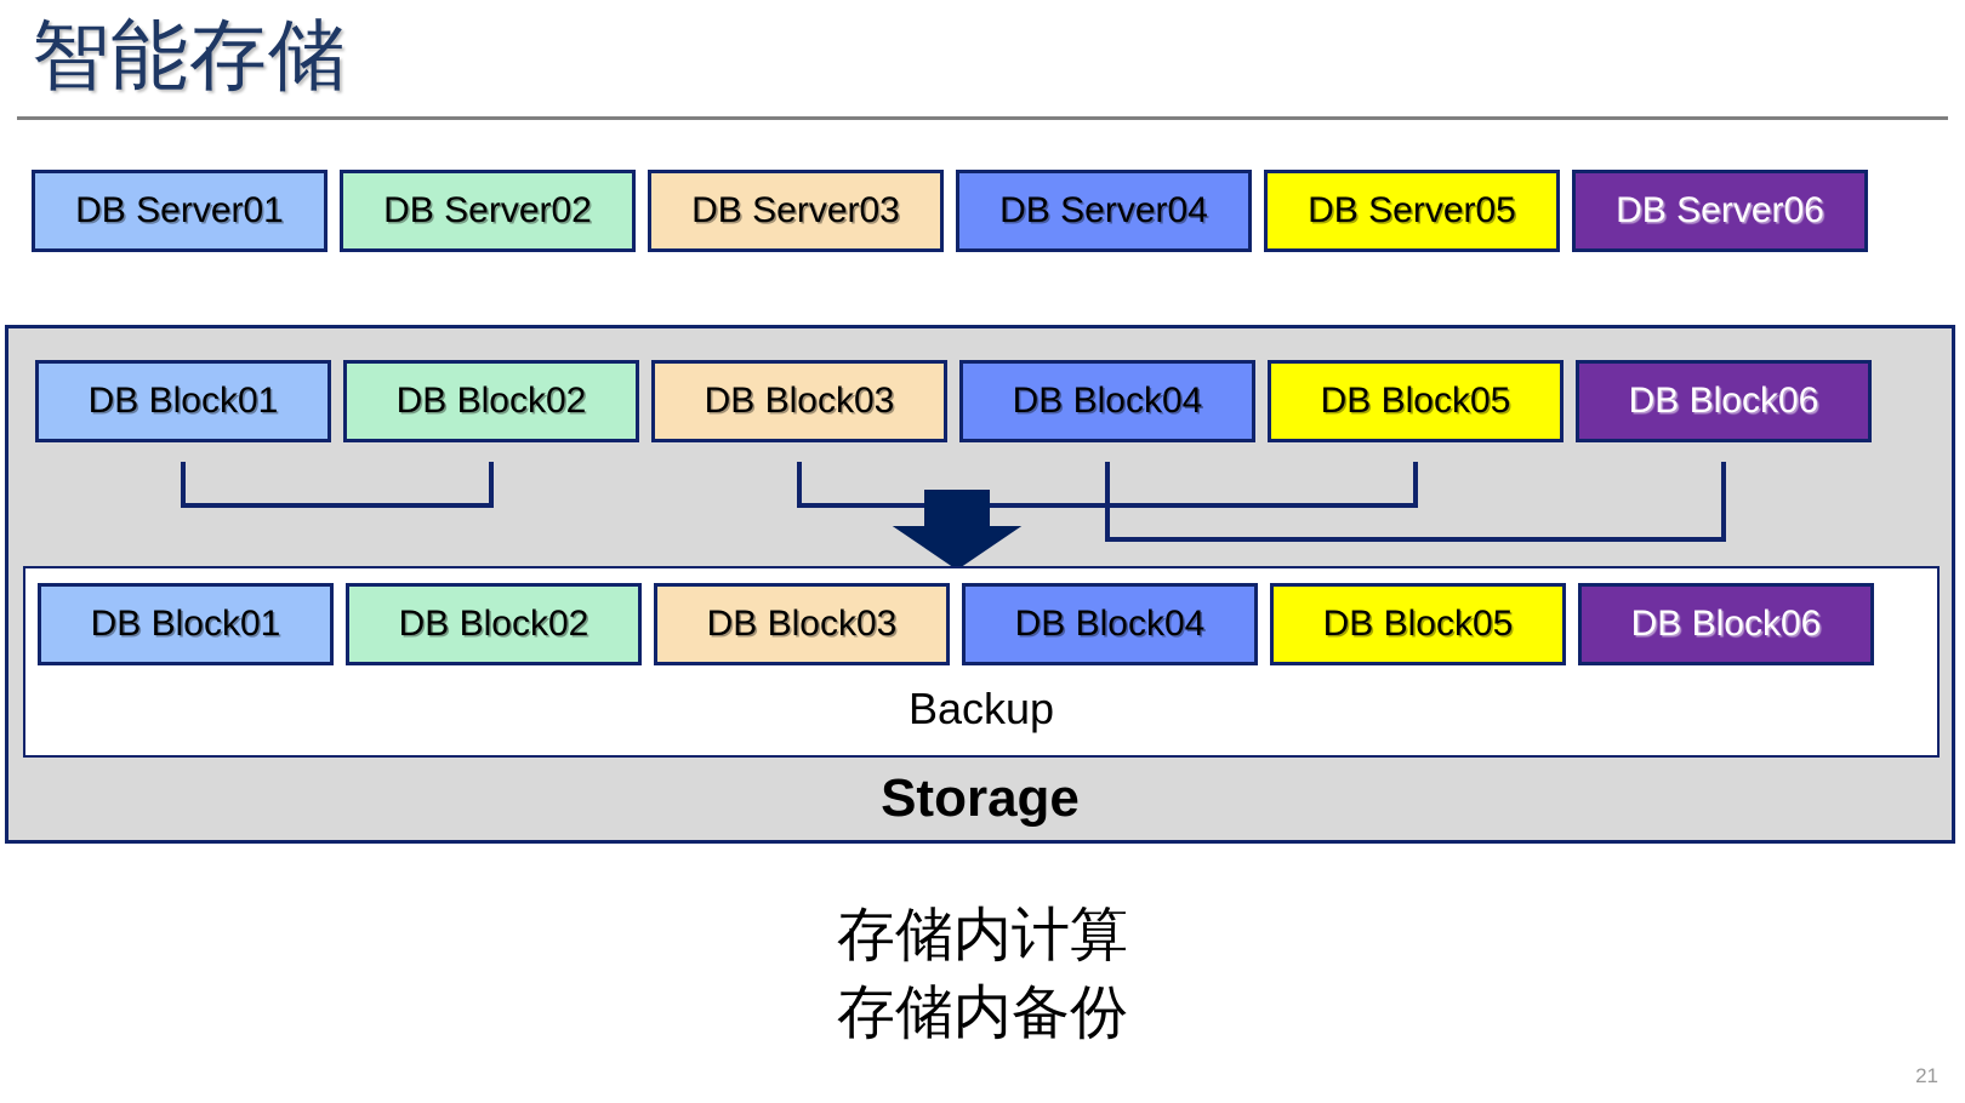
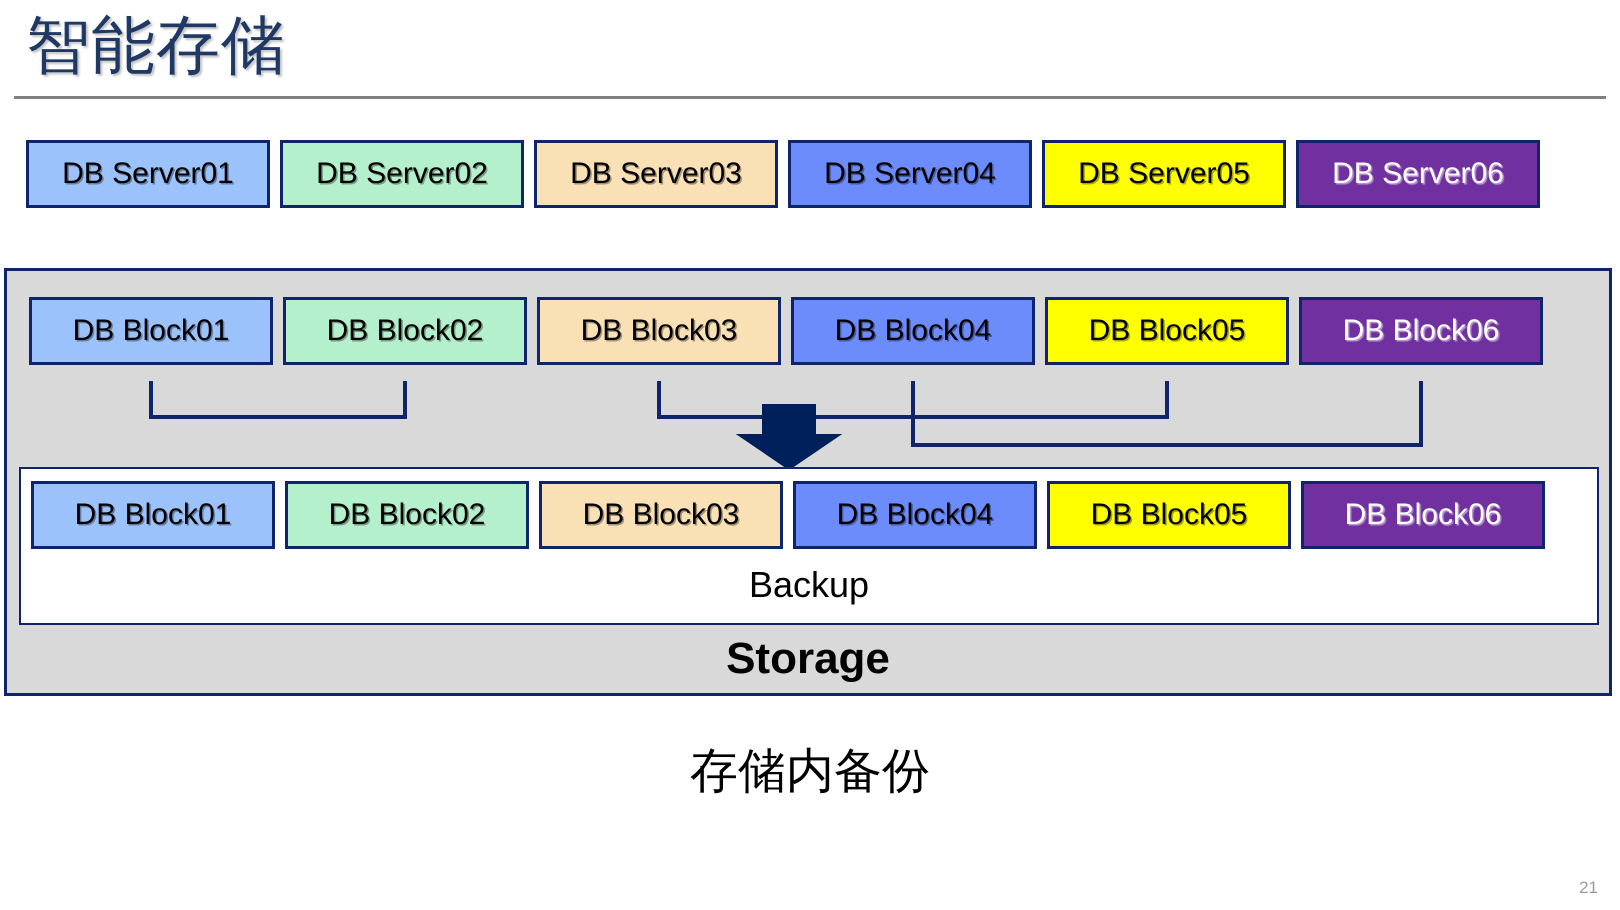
  智能存储
  DB Server01
  DB Server02
  DB Server03
  DB Server04
  DB Server05
  DB Server06
  DB Block01
  DB Block02
  DB Block03
  DB Block04
  DB Block05
  DB Block06
  DB Block01
  DB Block02
  DB Block03
  DB Block04
  DB Block05
  DB Block06
  Backup
  Storage
- 存储内计算
  存储内备份
  21
